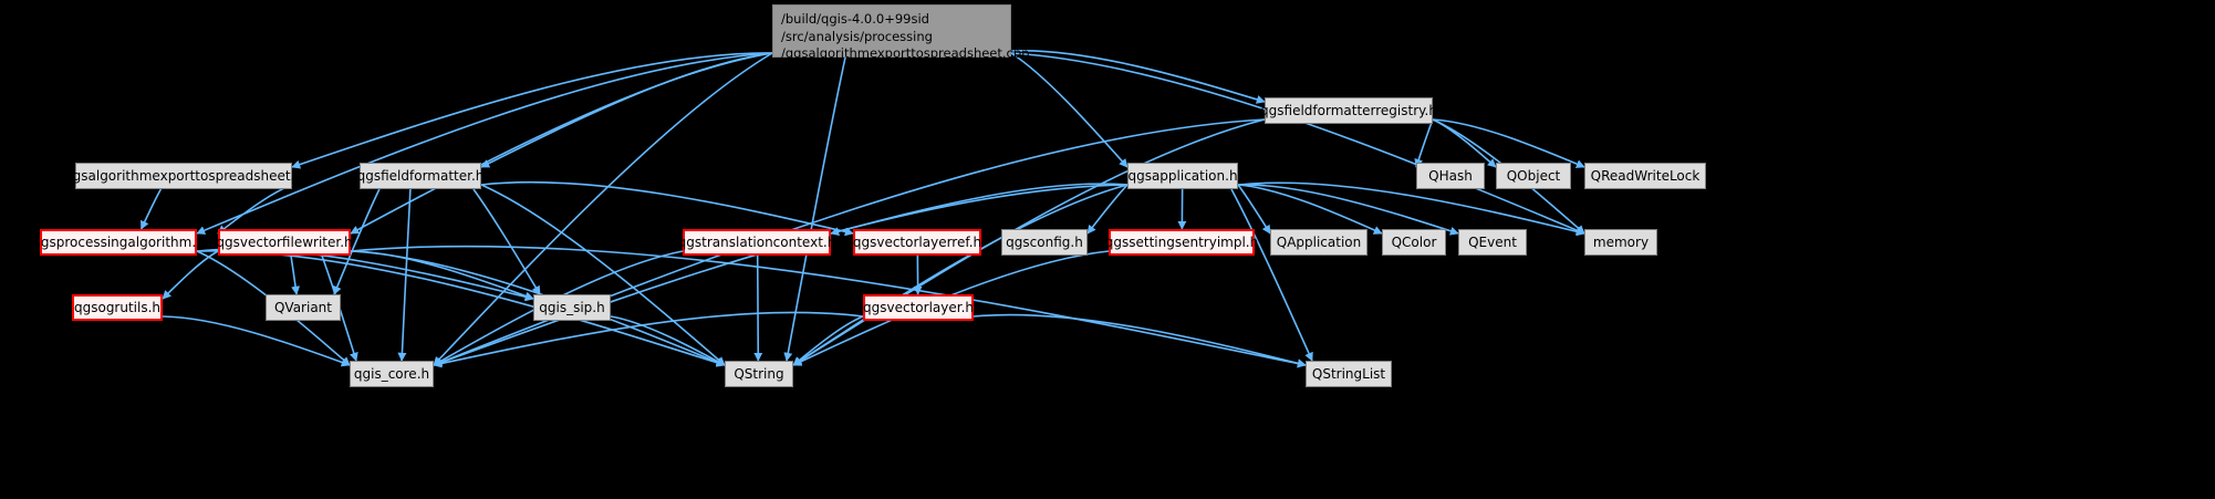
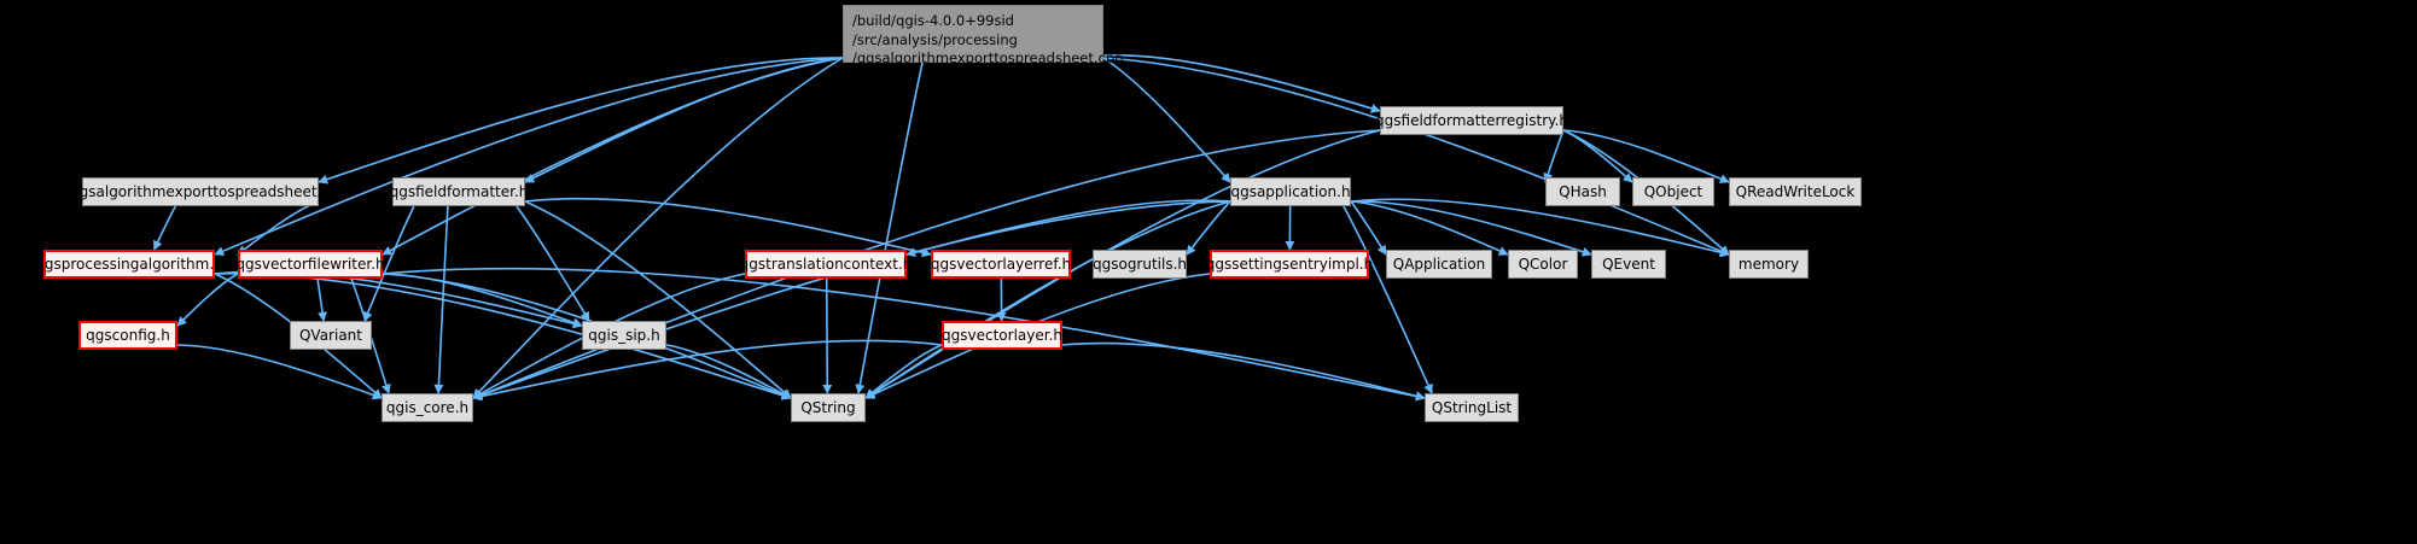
  /build/qgis-4.0.0+99sid
  /src/analysis/processing
  /qgsalgorithmexporttospreadsheet.cpp
  qgsfieldformatterregistry.h
  qgsalgorithmexporttospreadsheet.h
  qgsfieldformatter.h
  qgsapplication.h
  QHash
  QObject
  QReadWriteLock
  qgsprocessingalgorithm.h
  qgsvectorfilewriter.h
  qgstranslationcontext.h
  qgsvectorlayerref.h
- qgsconfig.h
+ qgsogrutils.h
  qgssettingsentryimpl.h
  QApplication
  QColor
  QEvent
  memory
- qgsogrutils.h
+ qgsconfig.h
  QVariant
  qgis_sip.h
  qgsvectorlayer.h
  qgis_core.h
  QString
  QStringList
